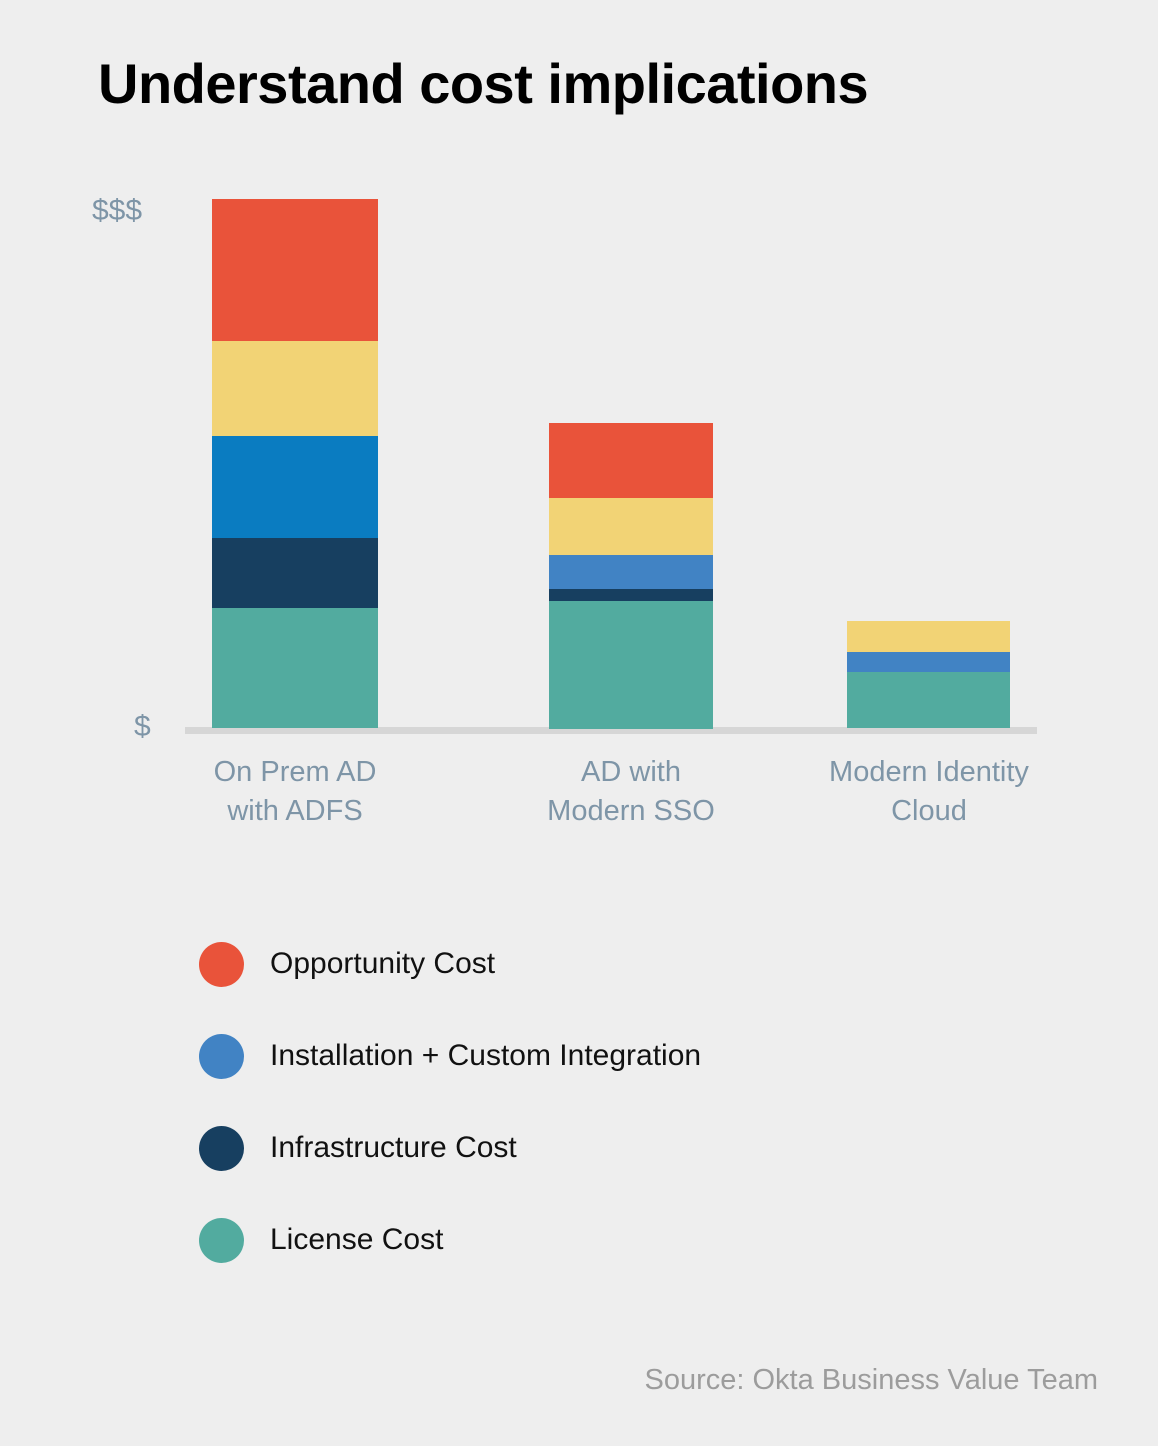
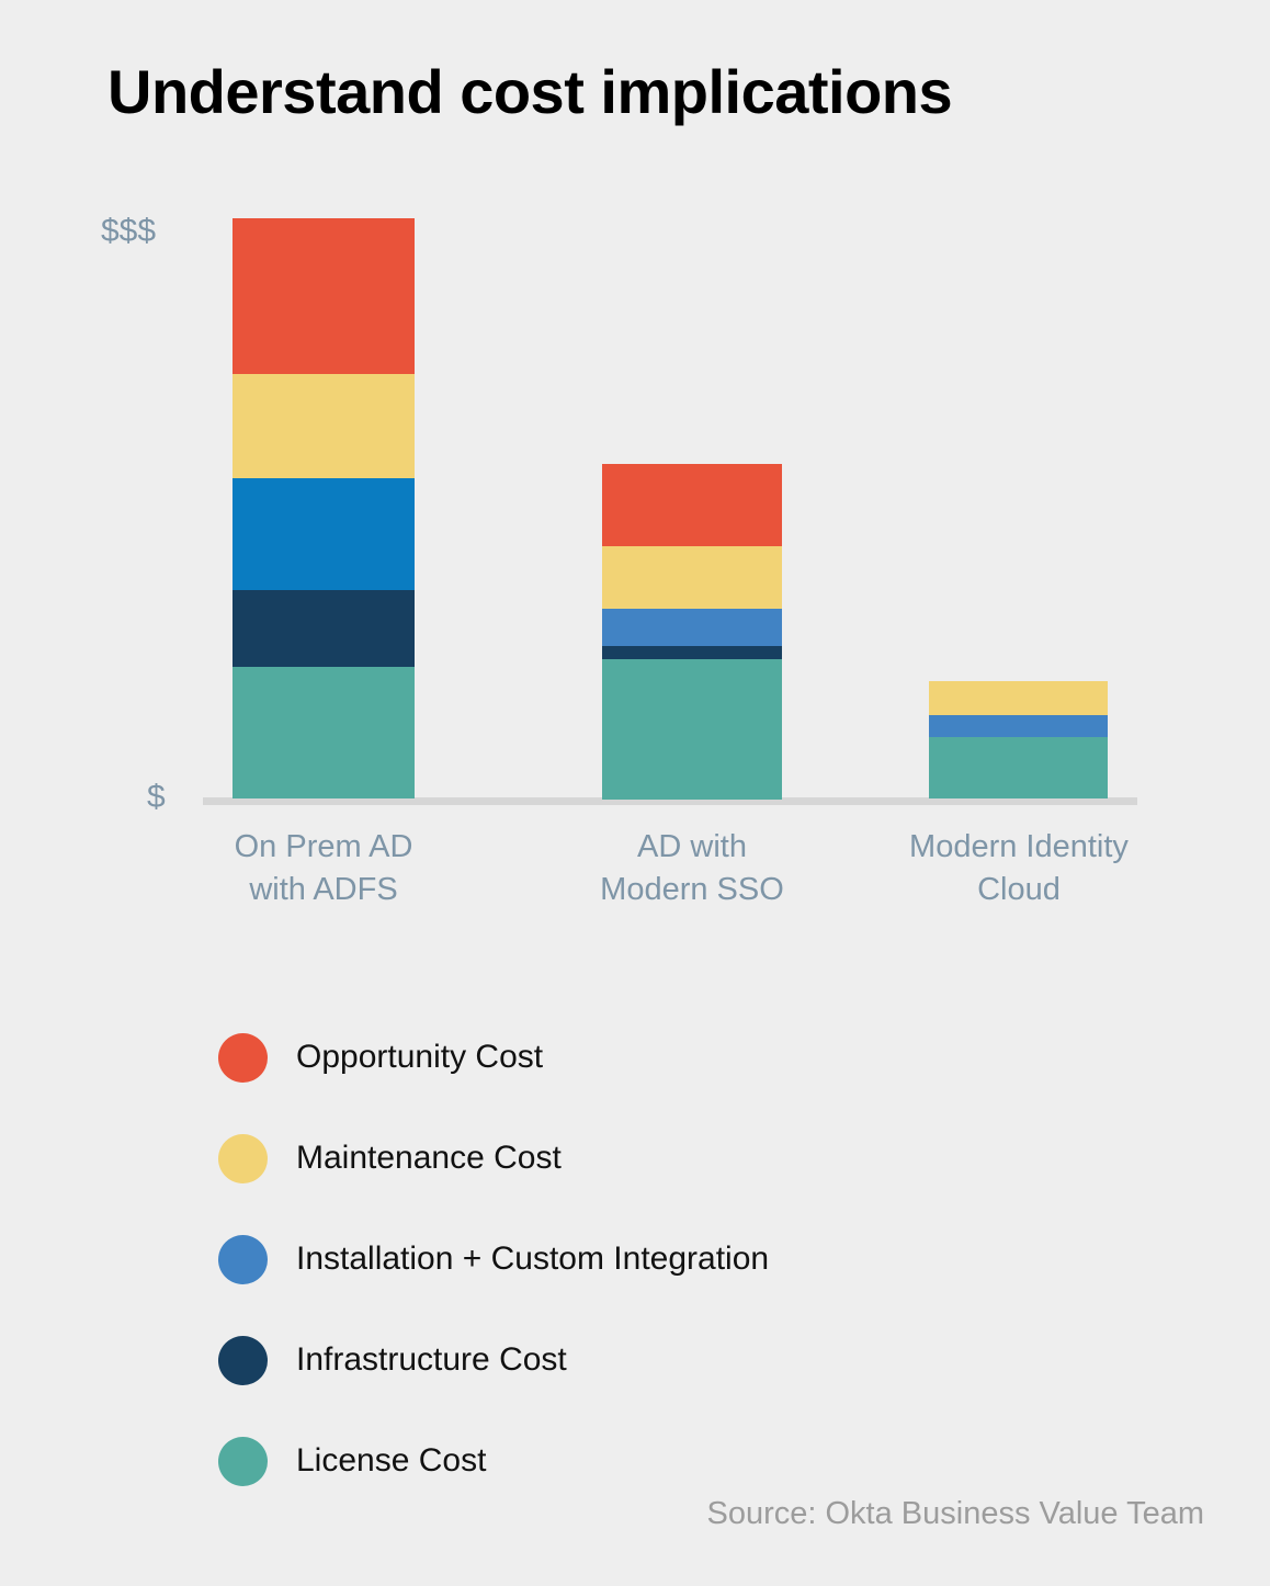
  Understand cost implications
  $$$
  $
  On Prem AD
  with ADFS
  AD with
  Modern SSO
  Modern Identity
  Cloud
  Opportunity Cost
+ Maintenance Cost
  Installation + Custom Integration
  Infrastructure Cost
  License Cost
  Source: Okta Business Value Team
